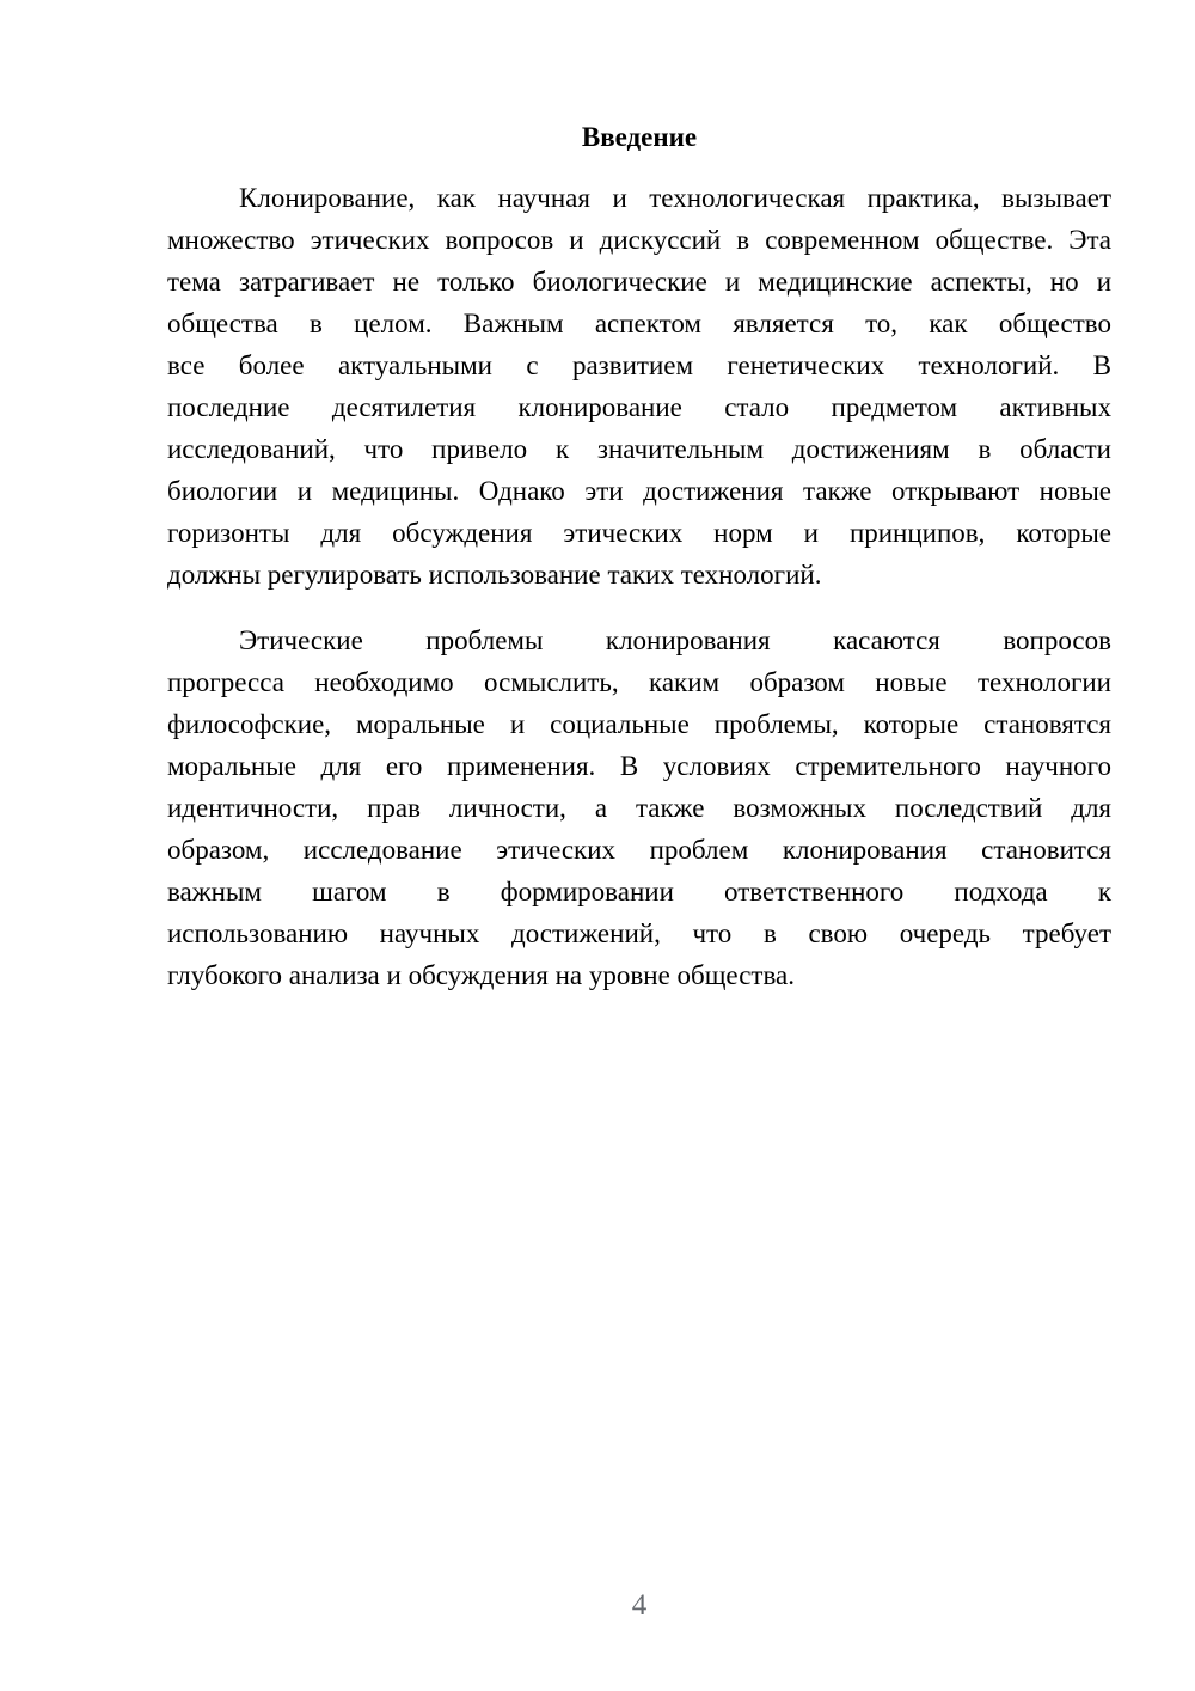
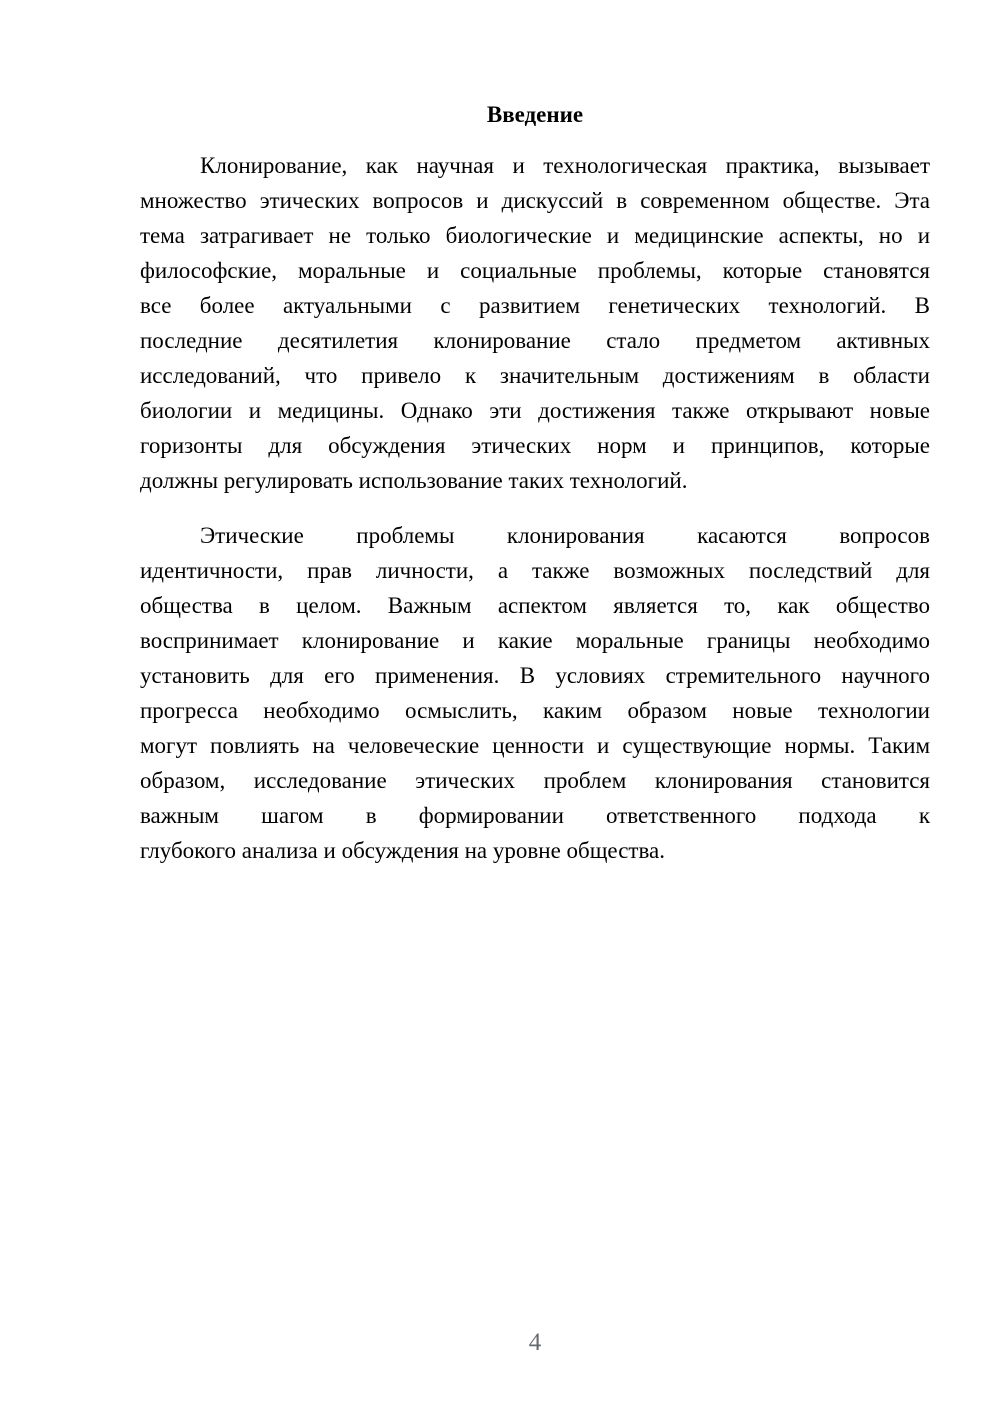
  Введение
  Клонирование, как научная и технологическая практика, вызывает
  множество этических вопросов и дискуссий в современном обществе. Эта
  тема затрагивает не только биологические и медицинские аспекты, но и
- общества в целом. Важным аспектом является то, как общество
+ философские, моральные и социальные проблемы, которые становятся
  все более актуальными с развитием генетических технологий. В
  последние десятилетия клонирование стало предметом активных
  исследований, что привело к значительным достижениям в области
  биологии и медицины. Однако эти достижения также открывают новые
  горизонты для обсуждения этических норм и принципов, которые
  должны регулировать использование таких технологий.
  Этические проблемы клонирования касаются вопросов
- прогресса необходимо осмыслить, каким образом новые технологии
+ идентичности, прав личности, а также возможных последствий для
- философские, моральные и социальные проблемы, которые становятся
+ общества в целом. Важным аспектом является то, как общество
+ воспринимает клонирование и какие моральные границы необходимо
- моральные для его применения. В условиях стремительного научного
+ установить для его применения. В условиях стремительного научного
- идентичности, прав личности, а также возможных последствий для
+ прогресса необходимо осмыслить, каким образом новые технологии
+ могут повлиять на человеческие ценности и существующие нормы. Таким
  образом, исследование этических проблем клонирования становится
  важным шагом в формировании ответственного подхода к
- использованию научных достижений, что в свою очередь требует
  глубокого анализа и обсуждения на уровне общества.
  4
